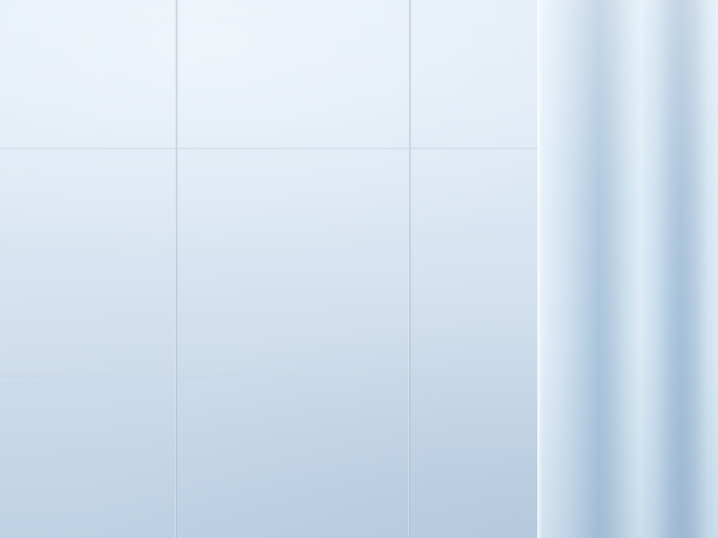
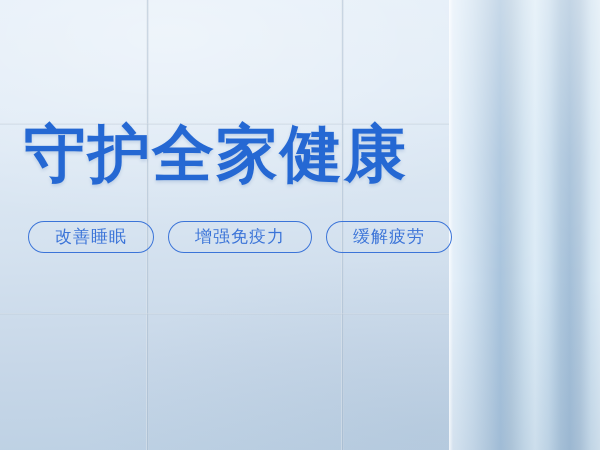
+ 守护全家健康
+ 改善睡眠
+ 增强免疫力
+ 缓解疲劳
